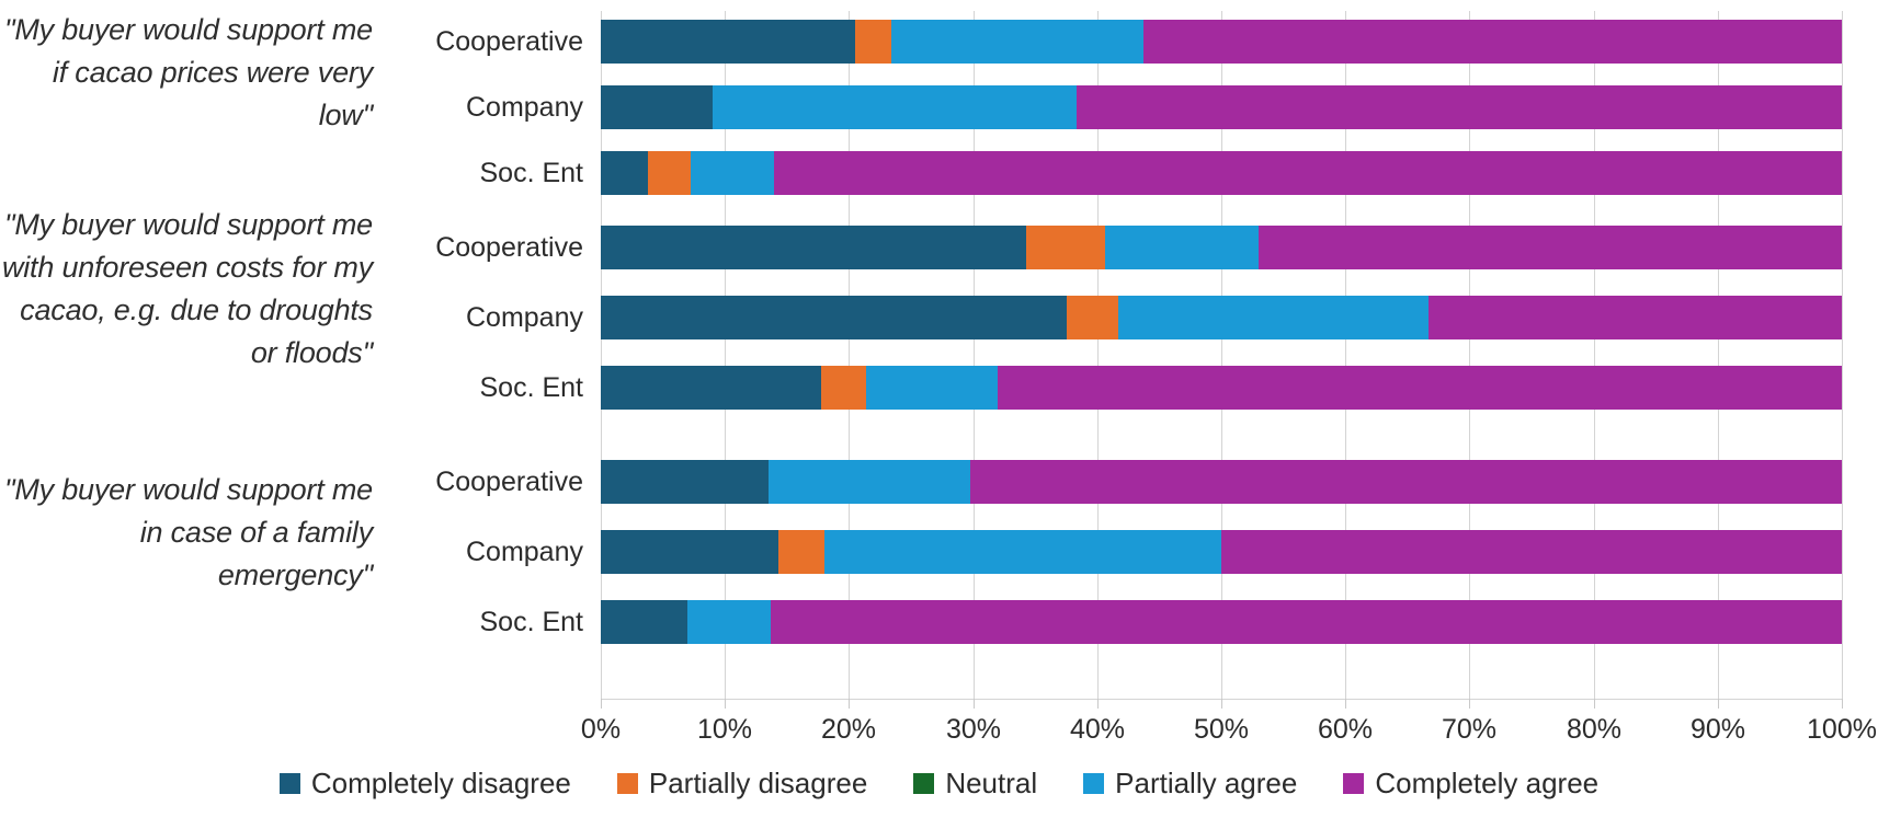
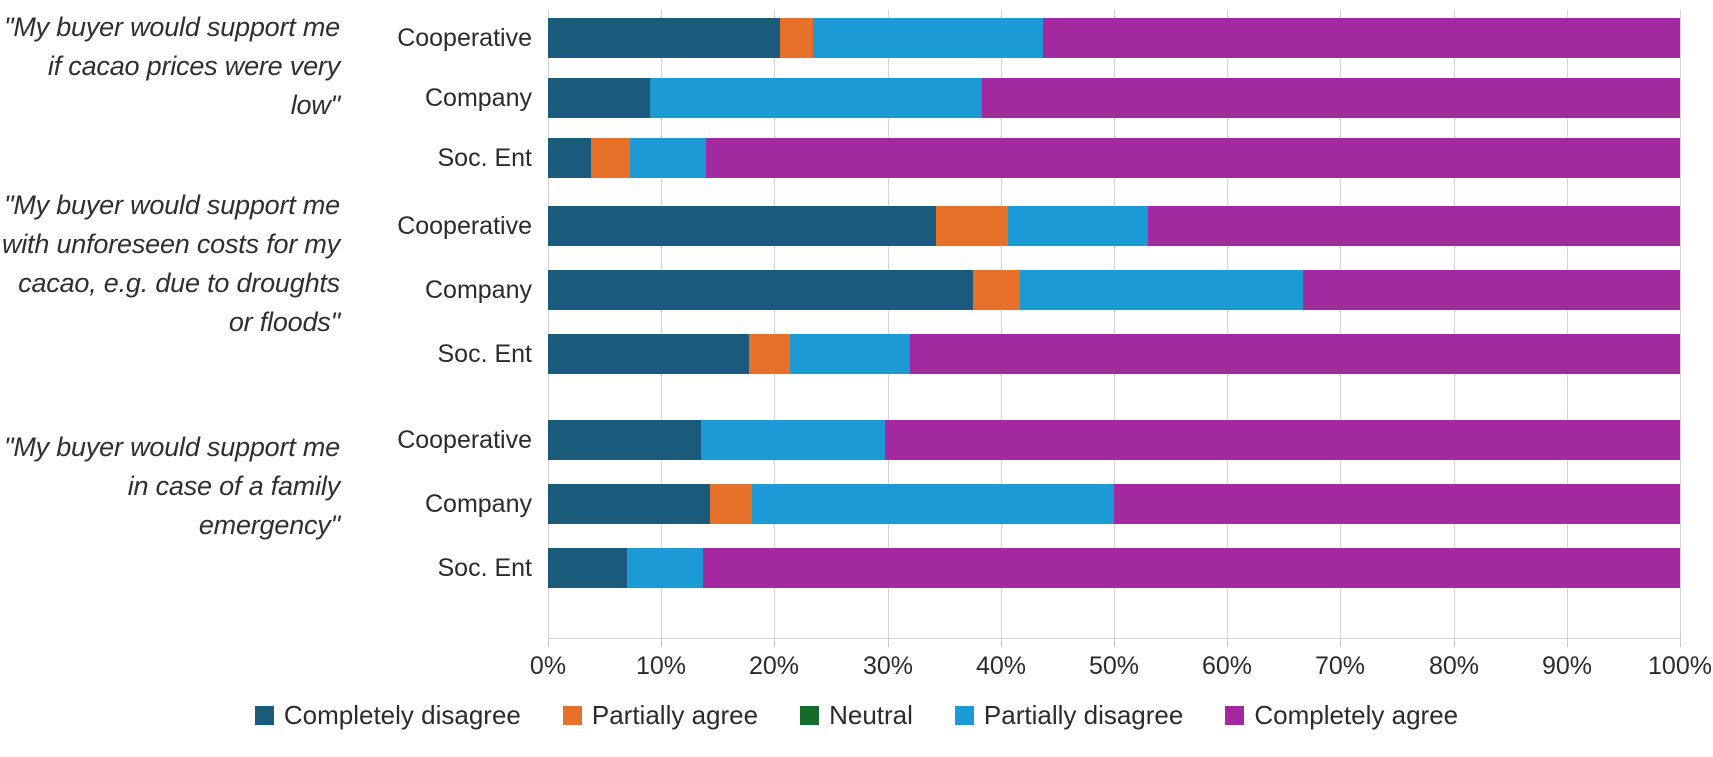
  "My buyer would support me if cacao prices were very low"
  "My buyer would support me with unforeseen costs for my cacao, e.g. due to droughts or floods"
  "My buyer would support me in case of a family emergency"
  Cooperative
  Company
  Soc. Ent
  Cooperative
  Company
  Soc. Ent
  Cooperative
  Company
  Soc. Ent
  Completely disagree
- Partially disagree
+ Partially agree
  Neutral
- Partially agree
+ Partially disagree
  Completely agree
  0%
  10%
  20%
  30%
  40%
  50%
  60%
  70%
  80%
  90%
  100%
